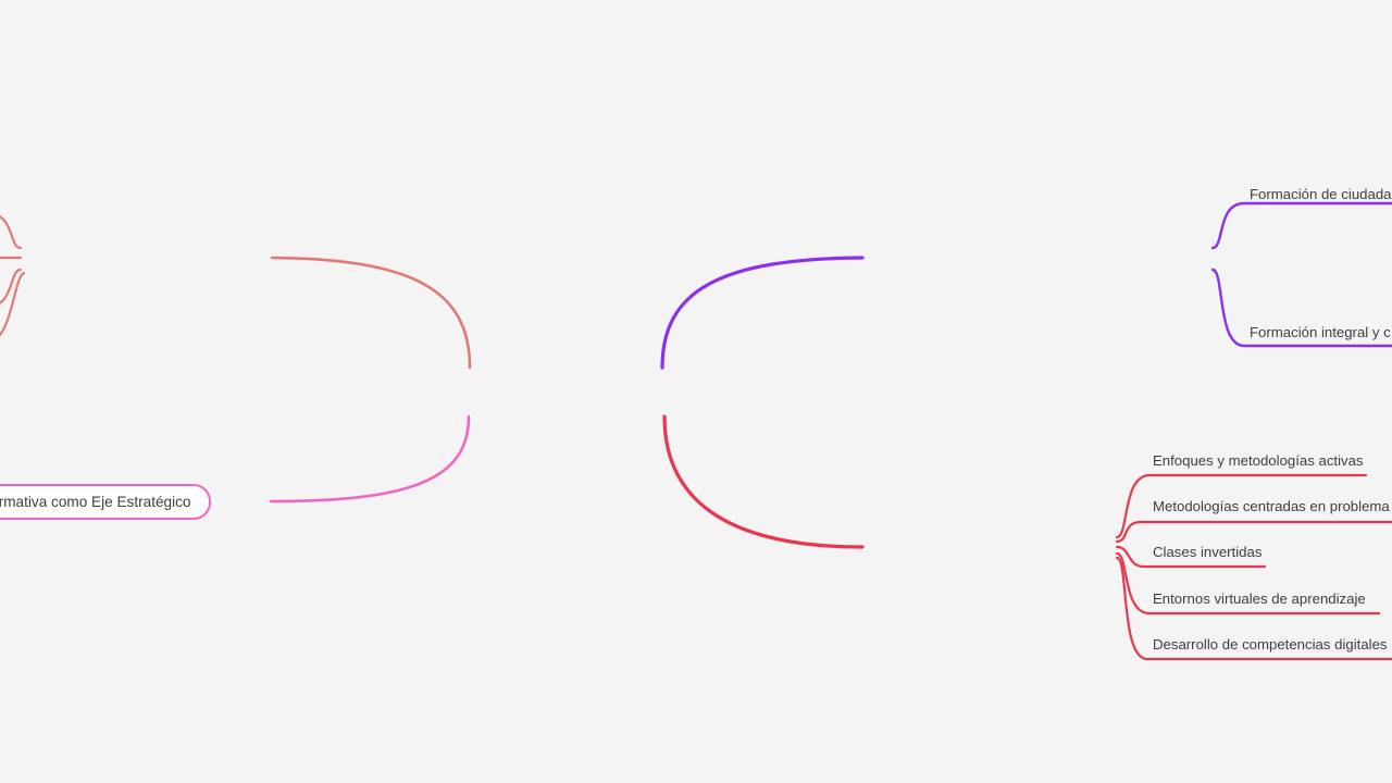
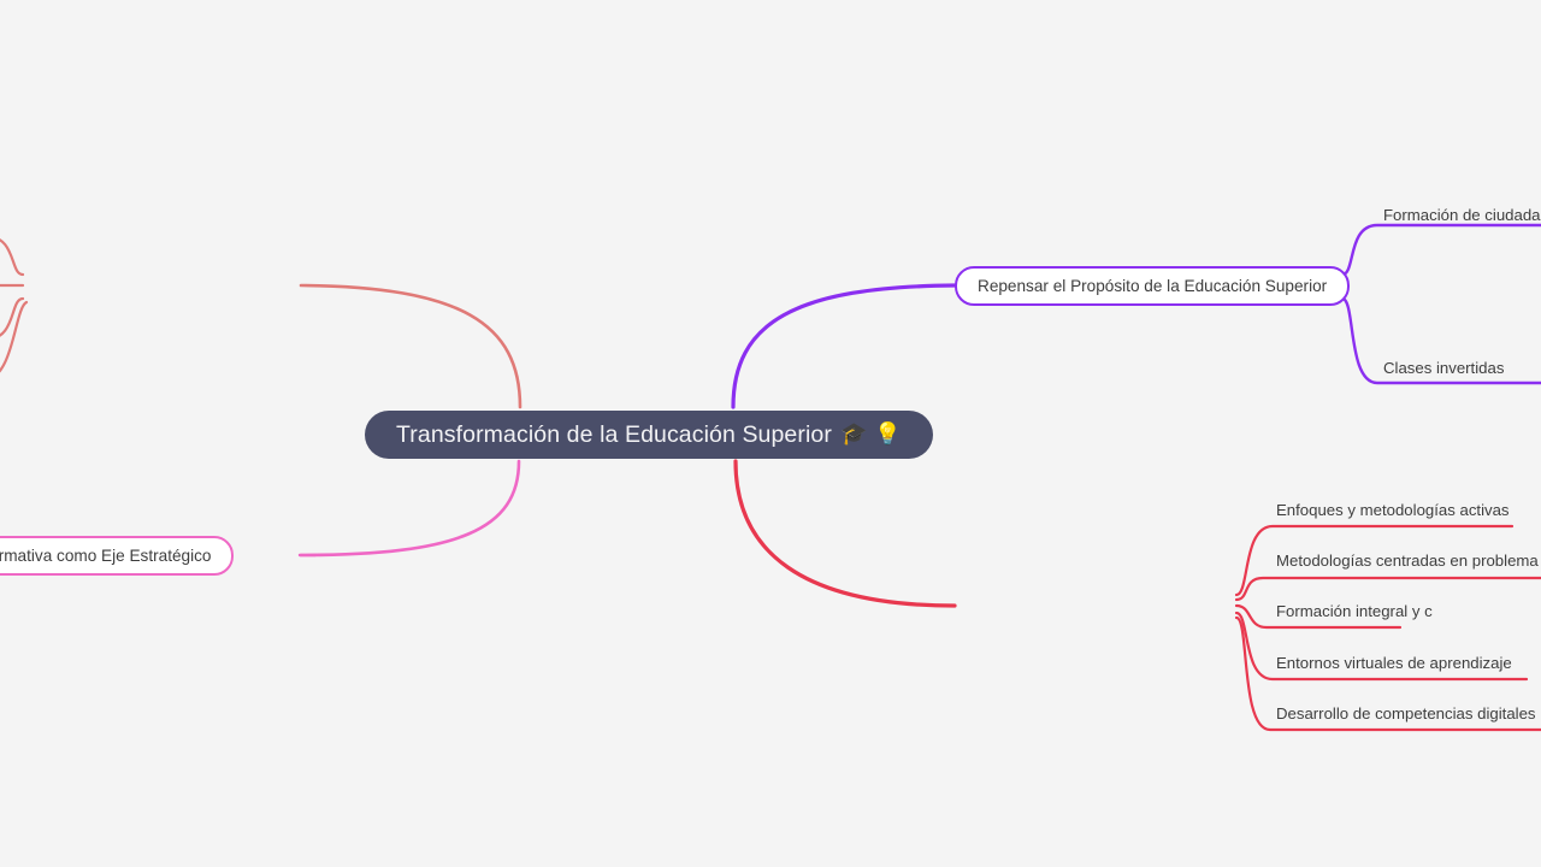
+ Transformación de la Educación Superior
+ 🎓 💡
+ Repensar el Propósito de la Educación Superior
  Formación de ciudada
- Formación integral y c
+ Clases invertidas
  Enfoques y metodologías activas
  Metodologías centradas en problema
- Clases invertidas
+ Formación integral y c
  Entornos virtuales de aprendizaje
  Desarrollo de competencias digitales
  rmativa como Eje Estratégico
